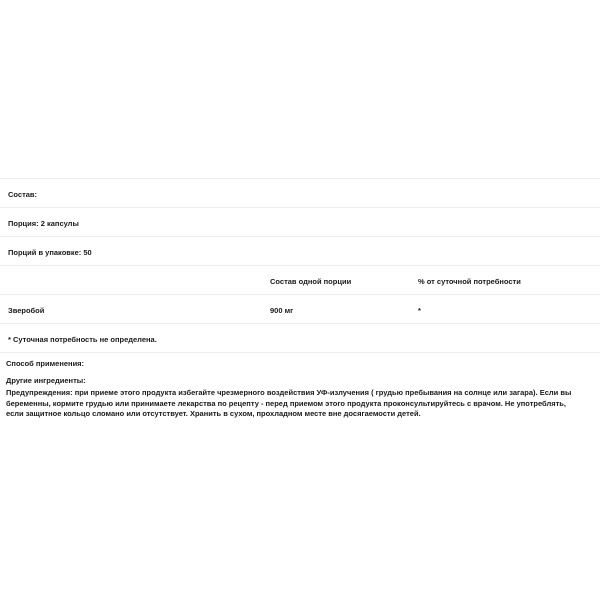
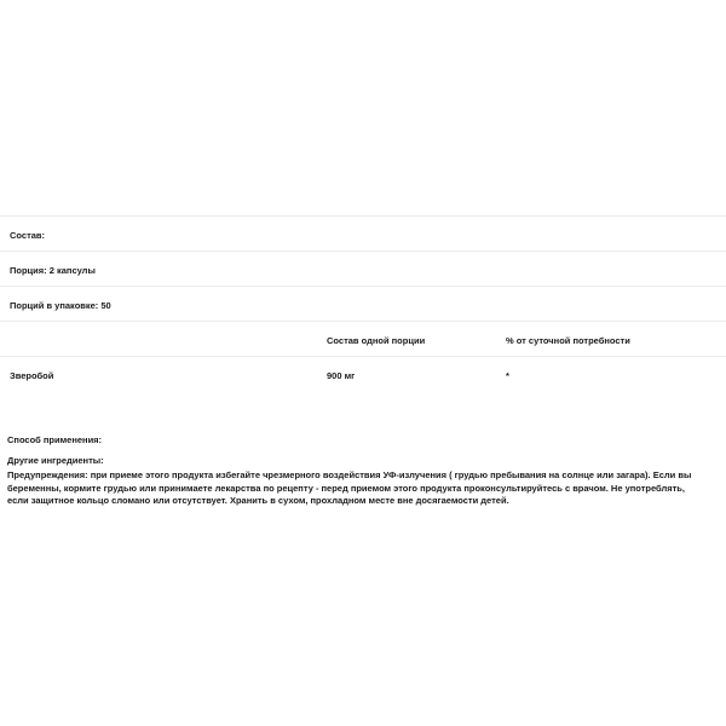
  Состав:
  Порция: 2 капсулы
  Порций в упаковке: 50
  Состав одной порции
  % от суточной потребности
  Зверобой
  900 мг
  *
- * Суточная потребность не определена.
  Способ применения:
  Другие ингредиенты:
  Предупреждения: при приеме этого продукта избегайте чрезмерного воздействия УФ-излучения ( грудью пребывания на солнце или загара). Если вы беременны, кормите грудью или принимаете лекарства по рецепту - перед приемом этого продукта проконсультируйтесь с врачом. Не употреблять, если защитное кольцо сломано или отсутствует. Хранить в сухом, прохладном месте вне досягаемости детей.
